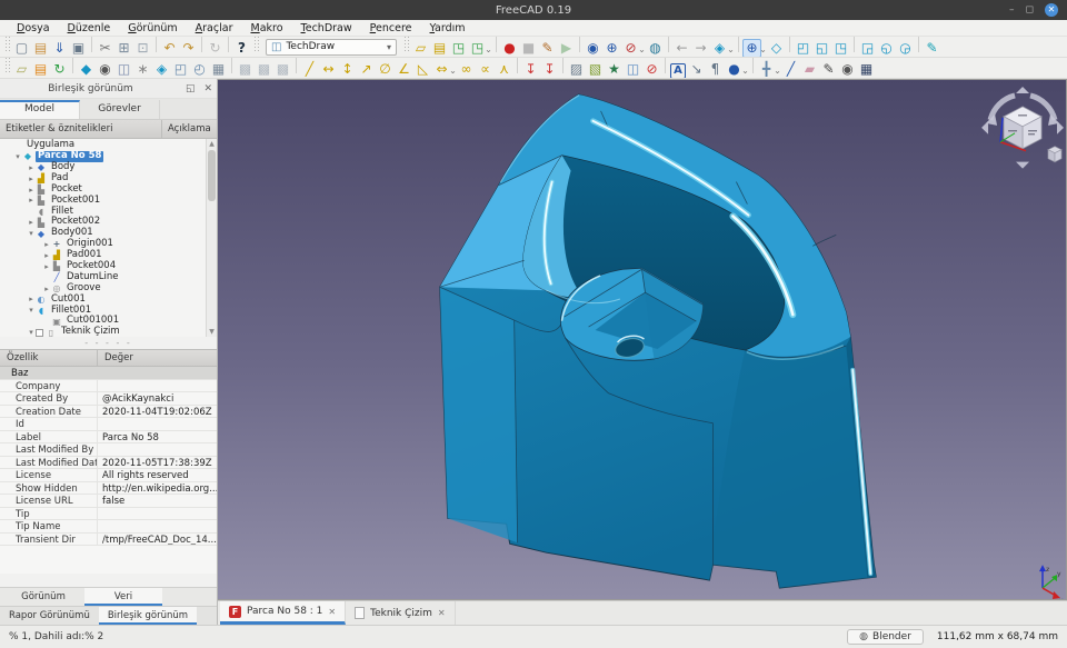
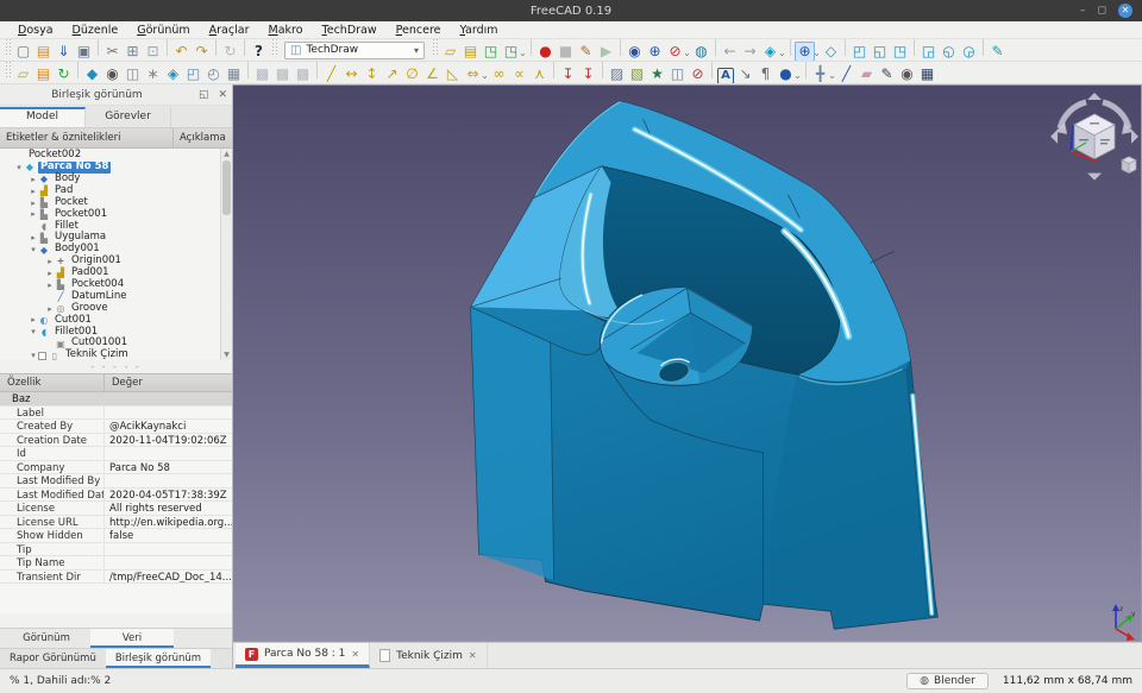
  FreeCAD 0.19
  –
  ◻
  ✕
  Dosya
  Düzenle
  Görünüm
  Araçlar
  Makro
  TechDraw
  Pencere
  Yardım
  ▢ ▤ ⇓ ▣ ✂ ⊞ ⊡ ↶ ↷ ↻ ?
  ◫
  TechDraw
  ▾
  ▱ ▤ ◳ ◳⌄ ● ■ ✎ ▶ ◉ ⊕ ⊘ ⌄ ◍ ← → ◈ ⌄ ⊕ ⌄ ◇ ◰ ◱ ◳ ◲ ◵ ◶ ✎
  ▱ ▤ ↻ ◆ ◉ ◫ ∗ ◈ ◰ ◴ ▦ ▩ ▩ ▩ ╱ ↔ ↕ ↗ ∅ ∠ ◺ ⇔ ⌄ ∞ ∝ ⋏ ↧ ↧ ▨ ▧ ★ ◫ ⊘ A ↘ ¶ ● ⌄ ╋ ⌄ ╱ ▰ ✎ ◉ ▦
  Birleşik görünüm
  ◱
  ✕
  Model
  Görevler
  Etiketler & öznitelikleri
  Açıklama
- Uygulama
+ Pocket002
  ▾
  ◆
  Parca No 58
  ▸
  ◆
  Body
  ▸
  ▟
  Pad
  ▸
  ▙
  Pocket
  ▸
  ▙
  Pocket001
  ◖
  Fillet
  ▸
  ▙
- Pocket002
+ Uygulama
  ▾
  ◆
  Body001
  ▸
  +
  Origin001
  ▸
  ▟
  Pad001
  ▸
  ▙
  Pocket004
  ╱
  DatumLine
  ▸
  ◎
  Groove
  ▸
  ◐
  Cut001
  ▾
  ◖
  Fillet001
  ▣
  Cut001001
  ▾
  ▯
  Teknik Çizim
  - - - - -
  Özellik
  Değer
  Baz
- Company
+ Label
  Created By
  @AcikKaynakci
  Creation Date
  2020-11-04T19:02:06Z
  Id
- Label
+ Company
  Parca No 58
  Last Modified By
  Last Modified Dat
- 2020-11-05T17:38:39Z
+ 2020-04-05T17:38:39Z
  License
  All rights reserved
- Show Hidden
+ License URL
  http://en.wikipedia.org...
- License URL
+ Show Hidden
  false
  Tip
  Tip Name
  Transient Dir
  /tmp/FreeCAD_Doc_14...
  Görünüm
  Veri
  Rapor Görünümü
  Birleşik görünüm
  F
  Parca No 58 : 1
  ✕
  Teknik Çizim
  ✕
  % 1, Dahili adı:% 2
  ◍
  Blender
  111,62 mm x 68,74 mm
